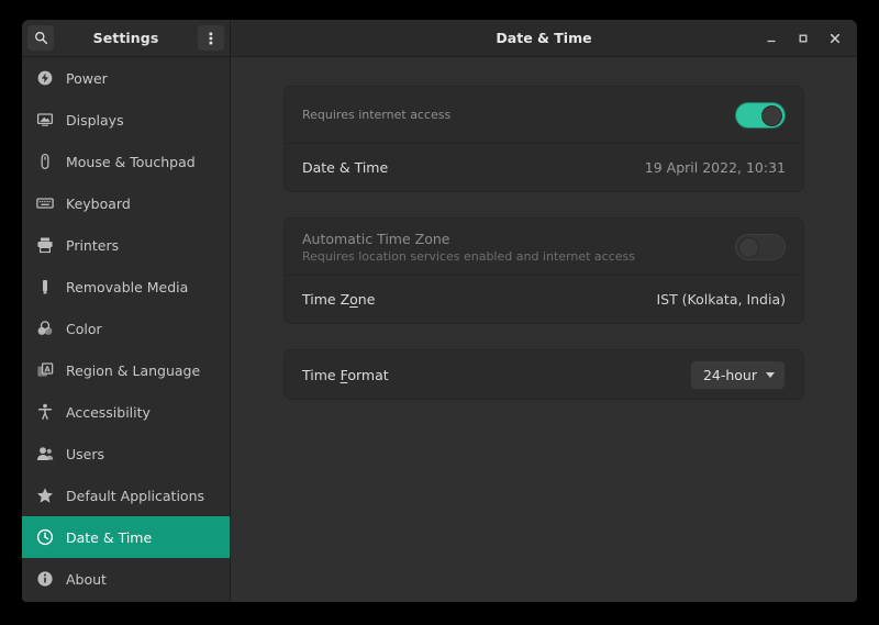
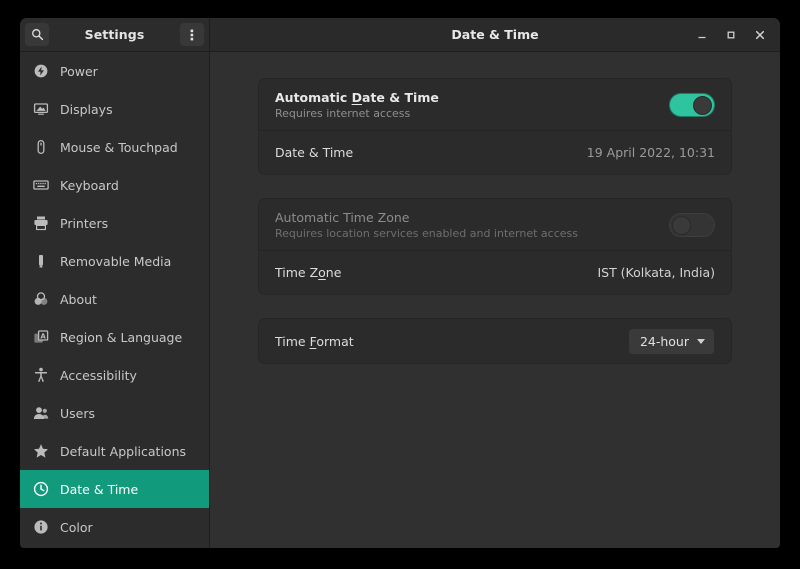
  Settings
  Date & Time
  Power
  Displays
  Mouse & Touchpad
  Keyboard
  Printers
  Removable Media
- Color
+ About
  A
  Region & Language
  Accessibility
  Users
  Default Applications
  Date & Time
- About
+ Color
+ Automatic Date & Time
  Requires internet access
  Date & Time
  19 April 2022, 10:31
  Automatic Time Zone
  Requires location services enabled and internet access
  Time Zone
  IST (Kolkata, India)
  Time Format
  24-hour
